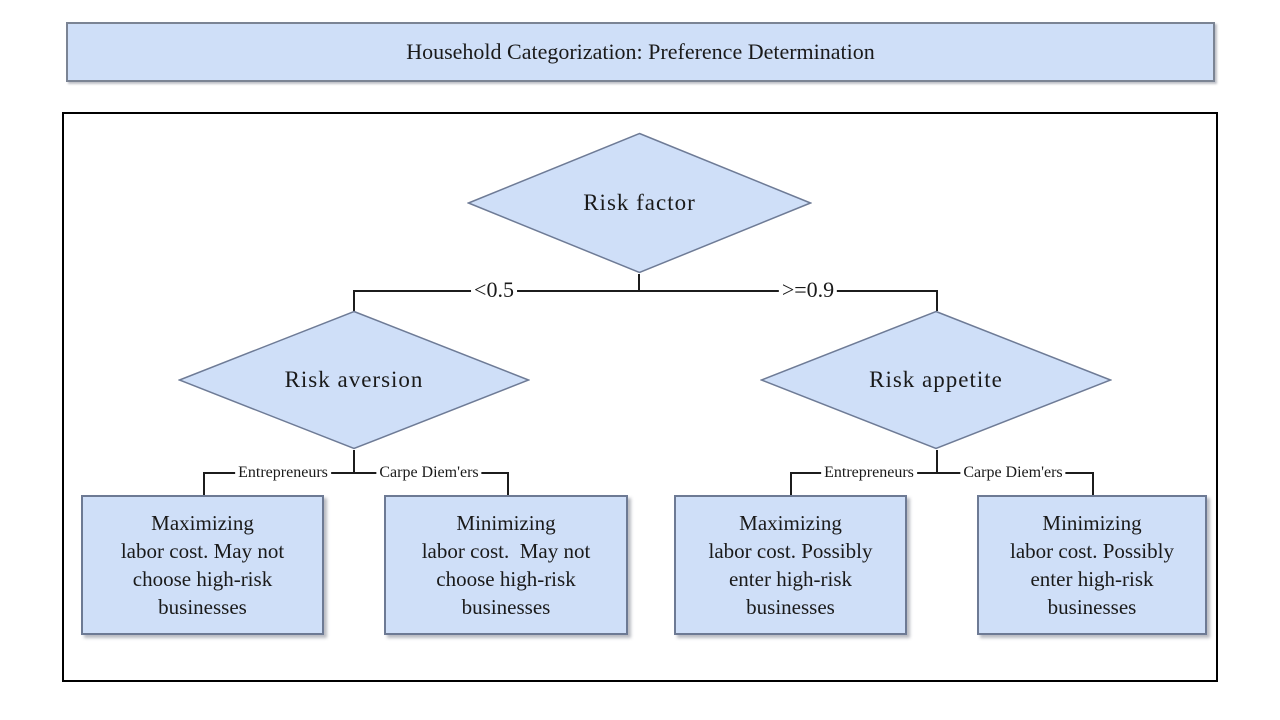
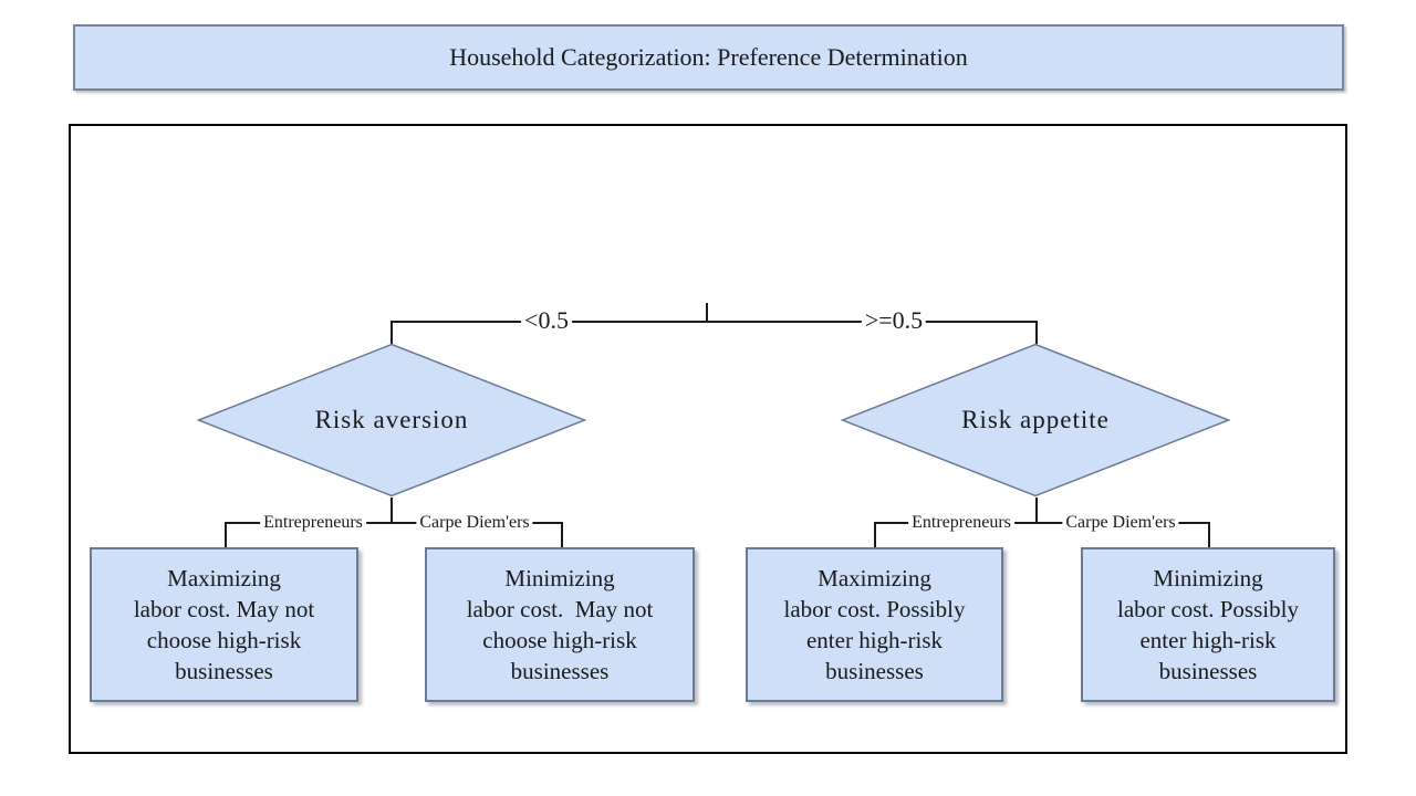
  Household Categorization: Preference Determination
- Risk factor
  <0.5
- >=0.9
+ >=0.5
  Risk aversion
  Risk appetite
  Entrepreneurs
  Carpe Diem'ers
  Entrepreneurs
  Carpe Diem'ers
  Maximizing
  labor cost. May not
  choose high-risk
  businesses
  Minimizing
  labor cost. May not
  choose high-risk
  businesses
  Maximizing
  labor cost. Possibly
  enter high-risk
  businesses
  Minimizing
  labor cost. Possibly
  enter high-risk
  businesses
